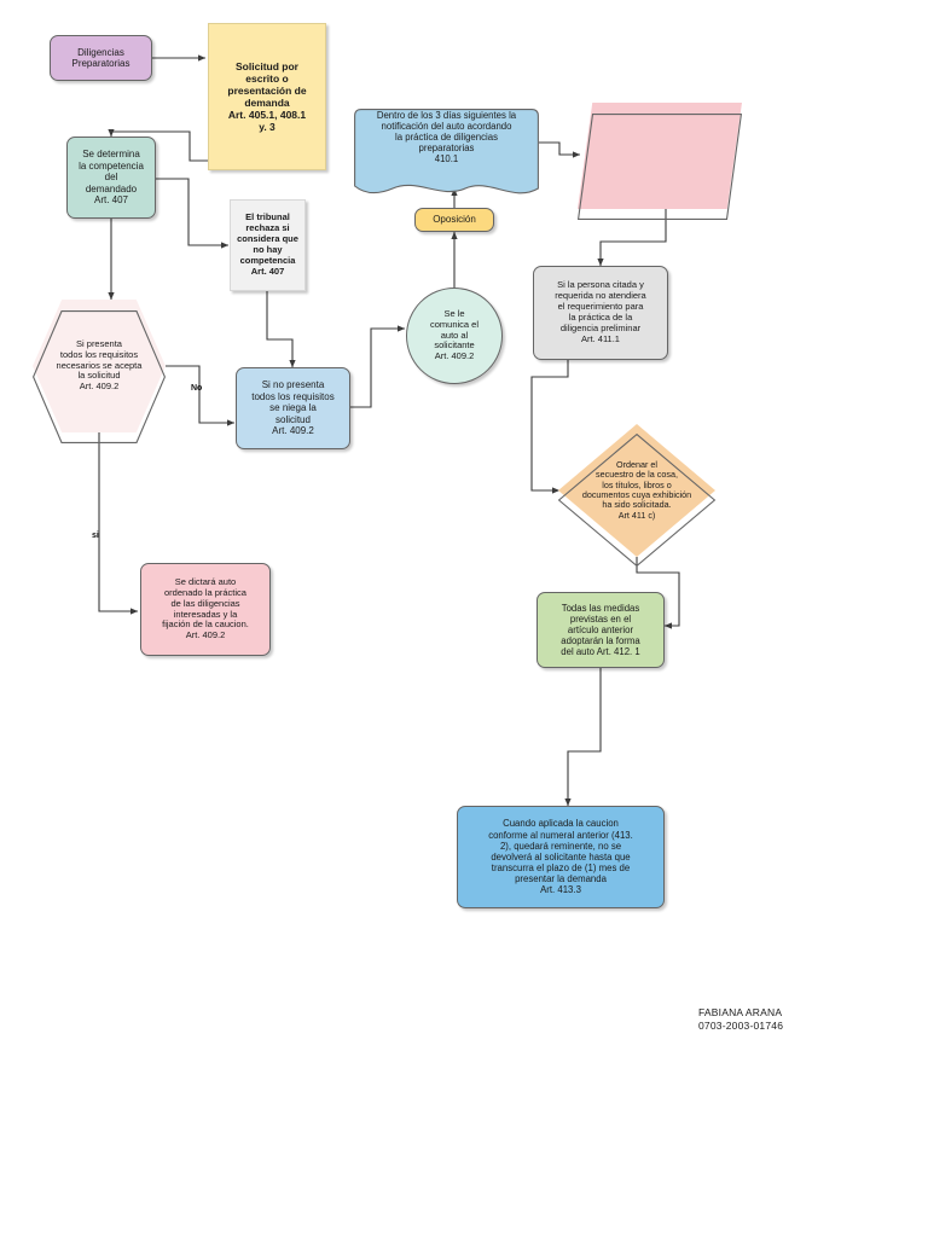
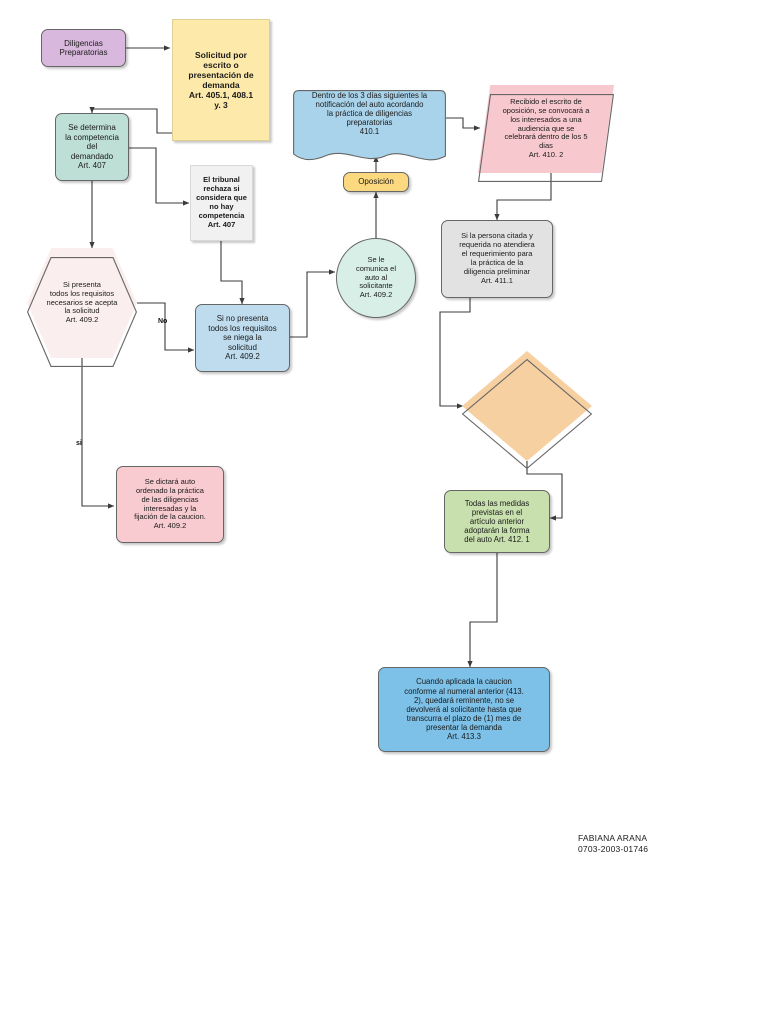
  Diligencias
  Preparatorias
  Solicitud por
  escrito o
  presentación de
  demanda
  Art. 405.1, 408.1
  y. 3
  Se determina
  la competencia
  del
  demandado
  Art. 407
  El tribunal
  rechaza si
  considera que
  no hay
  competencia
  Art. 407
  Si presenta
  todos los requisitos
  necesarios se acepta
  la solicitud
  Art. 409.2
  Si no presenta
  todos los requisitos
  se niega la
  solicitud
  Art. 409.2
  Se dictará auto
  ordenado la práctica
  de las diligencias
  interesadas y la
  fijación de la caucion.
  Art. 409.2
  Dentro de los 3 días siguientes la
  notificación del auto acordando
  la práctica de diligencias
  preparatorias
  410.1
  Oposición
  Se le
  comunica el
  auto al
  solicitante
  Art. 409.2
+ Recibido el escrito de
+ oposición, se convocará a
+ los interesados a una
+ audiencia que se
+ celebrará dentro de los 5
+ dias
+ Art. 410. 2
  Si la persona citada y
  requerida no atendiera
  el requerimiento para
  la práctica de la
  diligencia preliminar
  Art. 411.1
- Ordenar el
- secuestro de la cosa,
- los títulos, libros o
- documentos cuya exhibición
- ha sido solicitada.
- Art 411 c)
  Todas las medidas
  previstas en el
  artículo anterior
  adoptarán la forma
  del auto Art. 412. 1
  Cuando aplicada la caucion
  conforme al numeral anterior (413.
  2), quedará reminente, no se
  devolverá al solicitante hasta que
  transcurra el plazo de (1) mes de
  presentar la demanda
  Art. 413.3
  FABIANA ARANA
  0703-2003-01746
